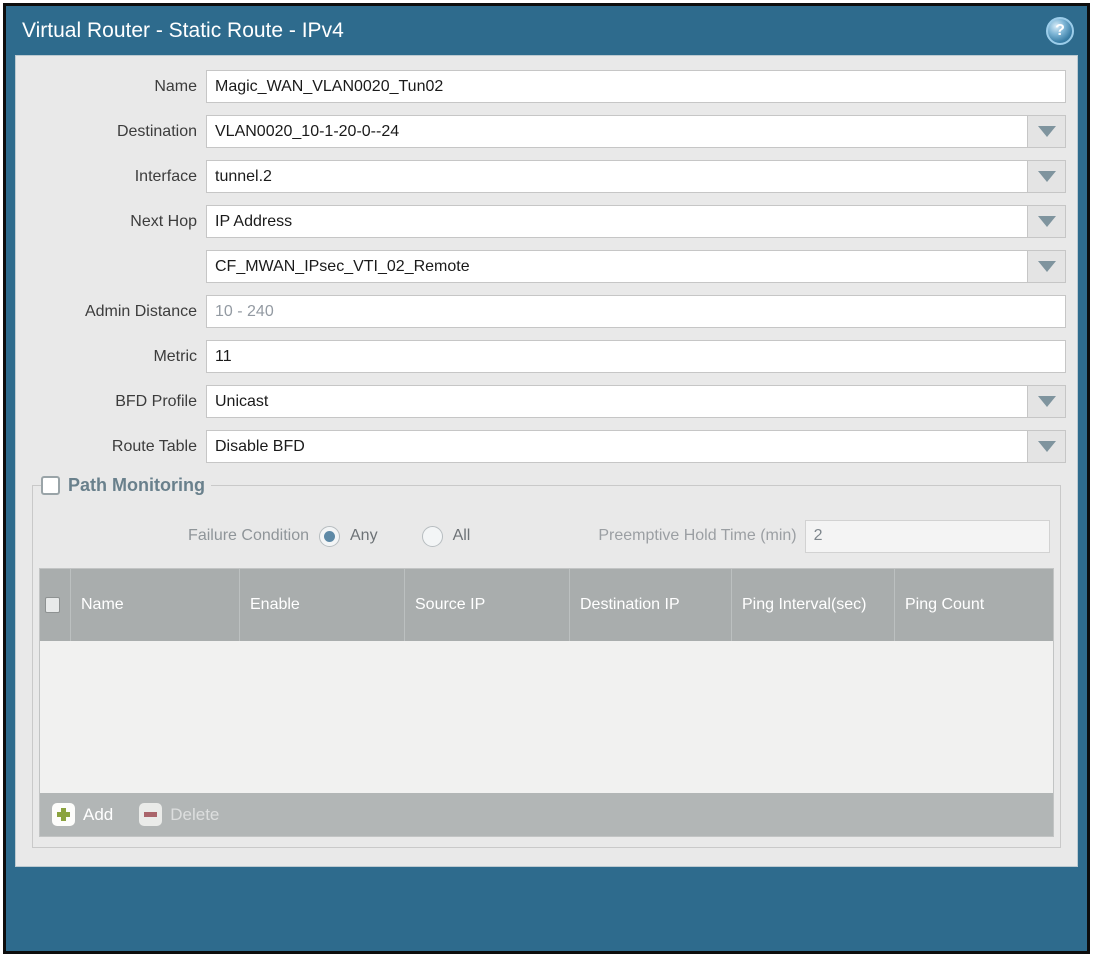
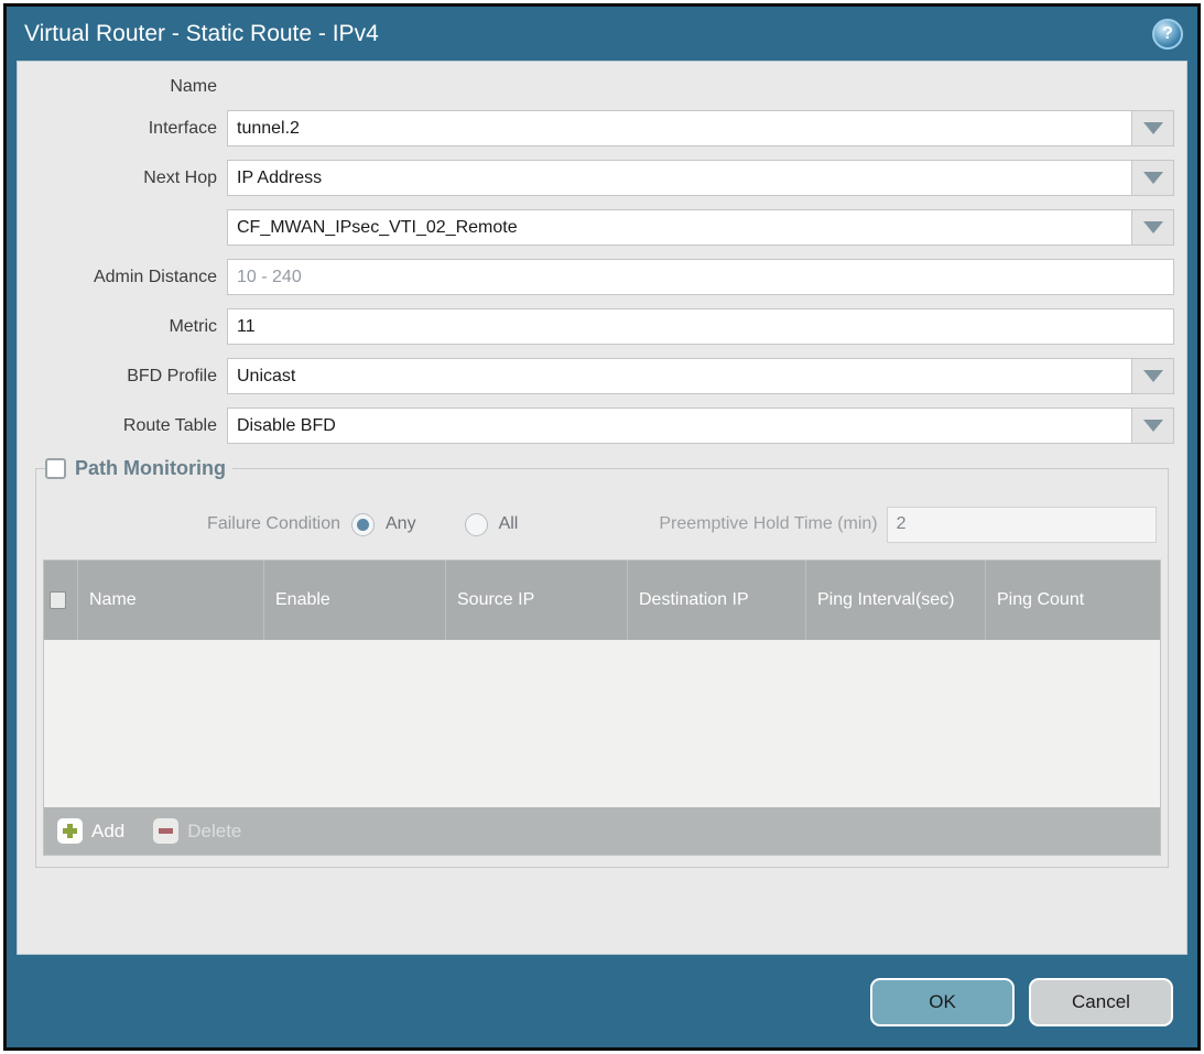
  Virtual Router - Static Route - IPv4
  ?
  Name
- Magic_WAN_VLAN0020_Tun02
- Destination
- VLAN0020_10-1-20-0--24
  Interface
  tunnel.2
  Next Hop
  IP Address
  CF_MWAN_IPsec_VTI_02_Remote
  Admin Distance
  10 - 240
  Metric
  11
  BFD Profile
  Unicast
  Route Table
  Disable BFD
  Path Monitoring
  Failure Condition
  Any
  All
  Preemptive Hold Time (min)
  2
  Name
  Enable
  Source IP
  Destination IP
  Ping Interval(sec)
  Ping Count
  Add
  Delete
+ OK
+ Cancel
